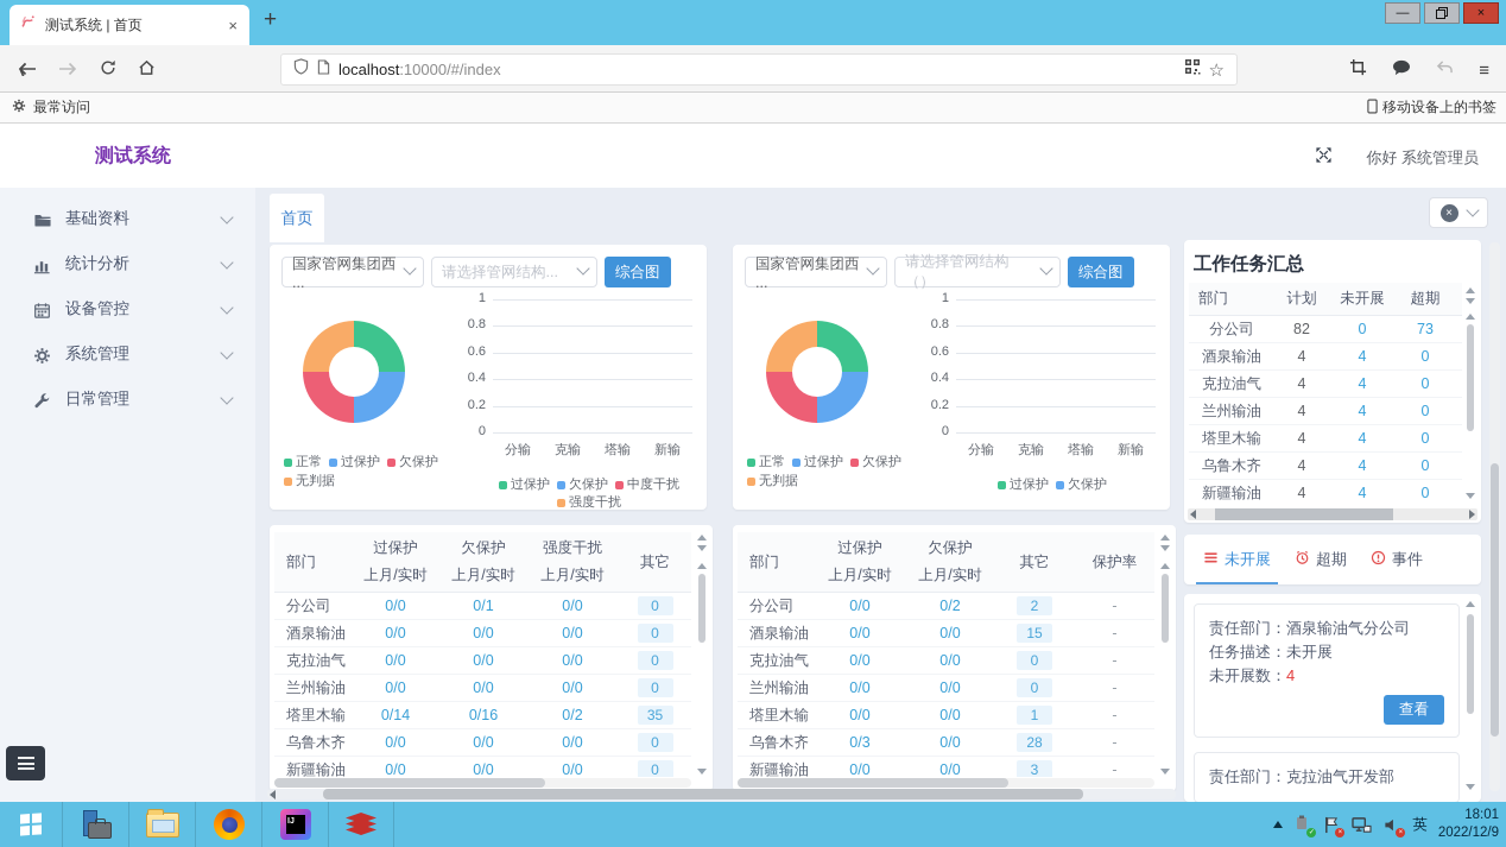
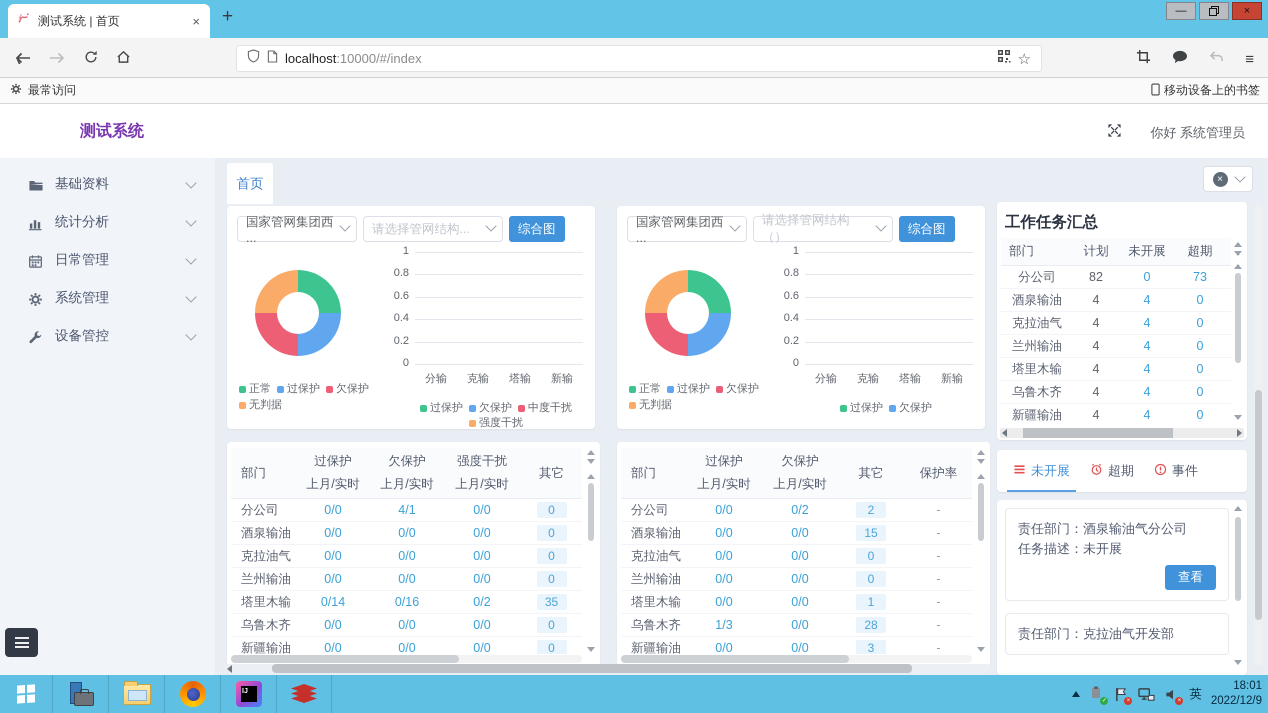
  测试系统 | 首页
  ×
  +
  —
  ×
  localhost:10000/#/index
  ☆
  ≡
  最常访问
  移动设备上的书签
  测试系统
  你好 系统管理员
  基础资料
  统计分析
- 设备管控
+ 日常管理
  系统管理
- 日常管理
+ 设备管控
  首页
  ×
  国家管网集团西 ...
  请选择管网结构...
  综合图
  正常
  过保护
  欠保护
  无判据
  1
  0.8
  0.6
  0.4
  0.2
  0
  分输
  克输
  塔输
  新输
  过保护
  欠保护
  中度干扰
  强度干扰
  国家管网集团西 ...
  请选择管网结构（）
  综合图
  正常
  过保护
  欠保护
  无判据
  1
  0.8
  0.6
  0.4
  0.2
  0
  分输
  克输
  塔输
  新输
  过保护
  欠保护
  部门	过保护上月/实时	欠保护上月/实时	强度干扰上月/实时	其它
- 分公司	0/0	0/1	0/0	0
+ 分公司	0/0	4/1	0/0	0
  酒泉输油	0/0	0/0	0/0	0
  克拉油气	0/0	0/0	0/0	0
  兰州输油	0/0	0/0	0/0	0
  塔里木输	0/14	0/16	0/2	35
  乌鲁木齐	0/0	0/0	0/0	0
  新疆输油	0/0	0/0	0/0	0
  部门	过保护上月/实时	欠保护上月/实时	其它	保护率
  分公司	0/0	0/2	2	-
  酒泉输油	0/0	0/0	15	-
  克拉油气	0/0	0/0	0	-
  兰州输油	0/0	0/0	0	-
  塔里木输	0/0	0/0	1	-
- 乌鲁木齐	0/3	0/0	28	-
+ 乌鲁木齐	1/3	0/0	28	-
  新疆输油	0/0	0/0	3	-
  工作任务汇总
  部门	计划	未开展	超期
  分公司	82	0	73
  酒泉输油	4	4	0
  克拉油气	4	4	0
  兰州输油	4	4	0
  塔里木输	4	4	0
  乌鲁木齐	4	4	0
  新疆输油	4	4	0
  未开展
  超期
  事件
  责任部门：酒泉输油气分公司
  任务描述：未开展
- 未开展数：4
  查看
  责任部门：克拉油气开发部
  英
  18:01
  2022/12/9
